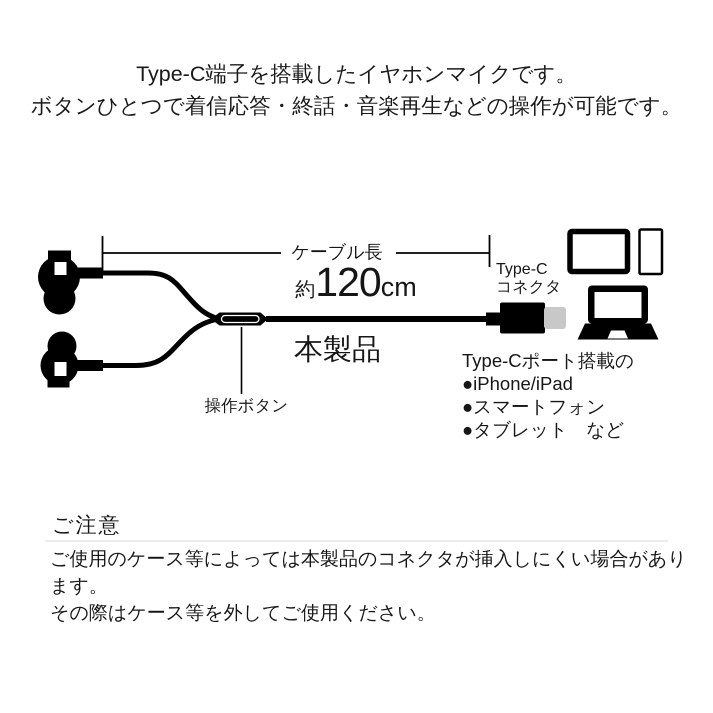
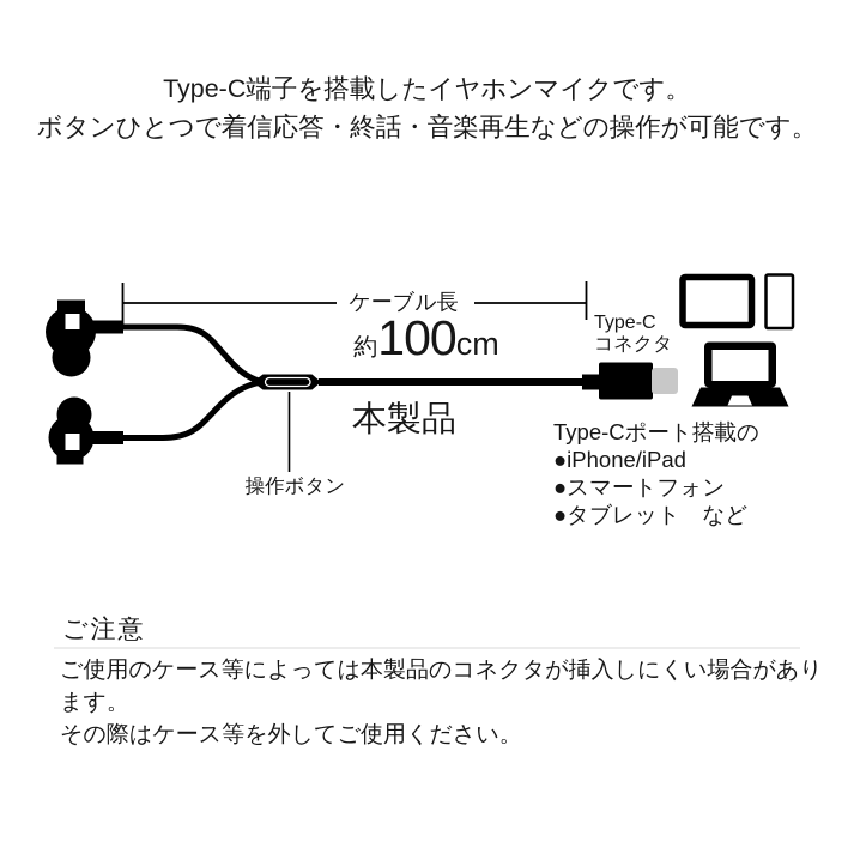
  Type-C端子を搭載したイヤホンマイクです。
  ボタンひとつで着信応答・終話・音楽再生などの操作が可能です。
  ケーブル長
  約
- 120
+ 100
  cm
  Type-C
  コネクタ
  本製品
  操作ボタン
  Type-Cポート搭載の
  ●iPhone/iPad
  ●スマートフォン
  ●タブレット など
  ご注意
  ご使用のケース等によっては本製品のコネクタが挿入しにくい場合があります。
  その際はケース等を外してご使用ください。
